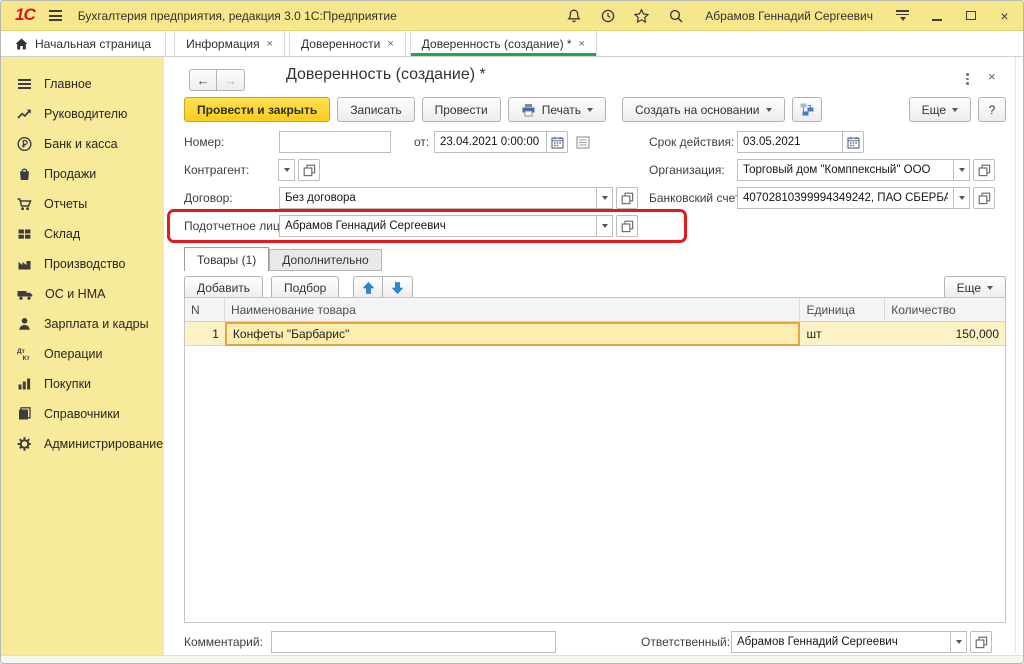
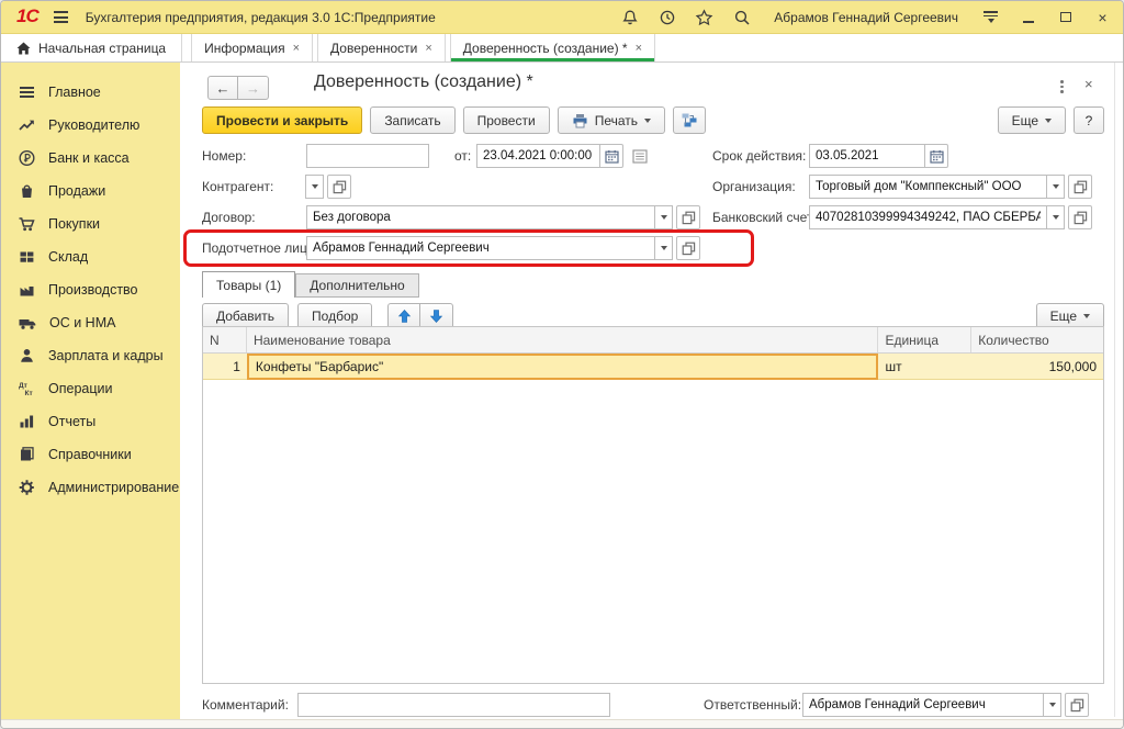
  1С
  Бухгалтерия предприятия, редакция 3.0 1С:Предприятие
  Абрамов Геннадий Сергеевич
  ×
  Начальная страница
  Информация
  ×
  Доверенности
  ×
  Доверенность (создание) *
  ×
  Главное
  Руководителю
  Банк и касса
  Продажи
- Отчеты
+ Покупки
  Склад
  Производство
  ОС и НМА
  Зарплата и кадры
  Операции
- Покупки
+ Отчеты
  Справочники
  Администрирование
  ←
  →
  Доверенность (создание) *
  ×
  Провести и закрыть
  Записать
  Провести
  Печать
- Создать на основании
  Еще
  ?
  Номер:
  от:
  23.04.2021 0:00:00
  Срок действия:
  03.05.2021
  Контрагент:
  Организация:
  Торговый дом "Комппексный" ООО
  Договор:
  Без договора
  Банковский сче
  40702810399994349242, ПАО СБЕРБА
  Подотчетное лиц
  Абрамов Геннадий Сергеевич
  Товары (1)
  Дополнительно
  Добавить
  Подбор
  Еще
  N
  Наименование товара
  Единица
  Количество
  1
  Конфеты "Барбарис"
  шт
  150,000
  Комментарий:
  Ответственный:
  Абрамов Геннадий Сергеевич
